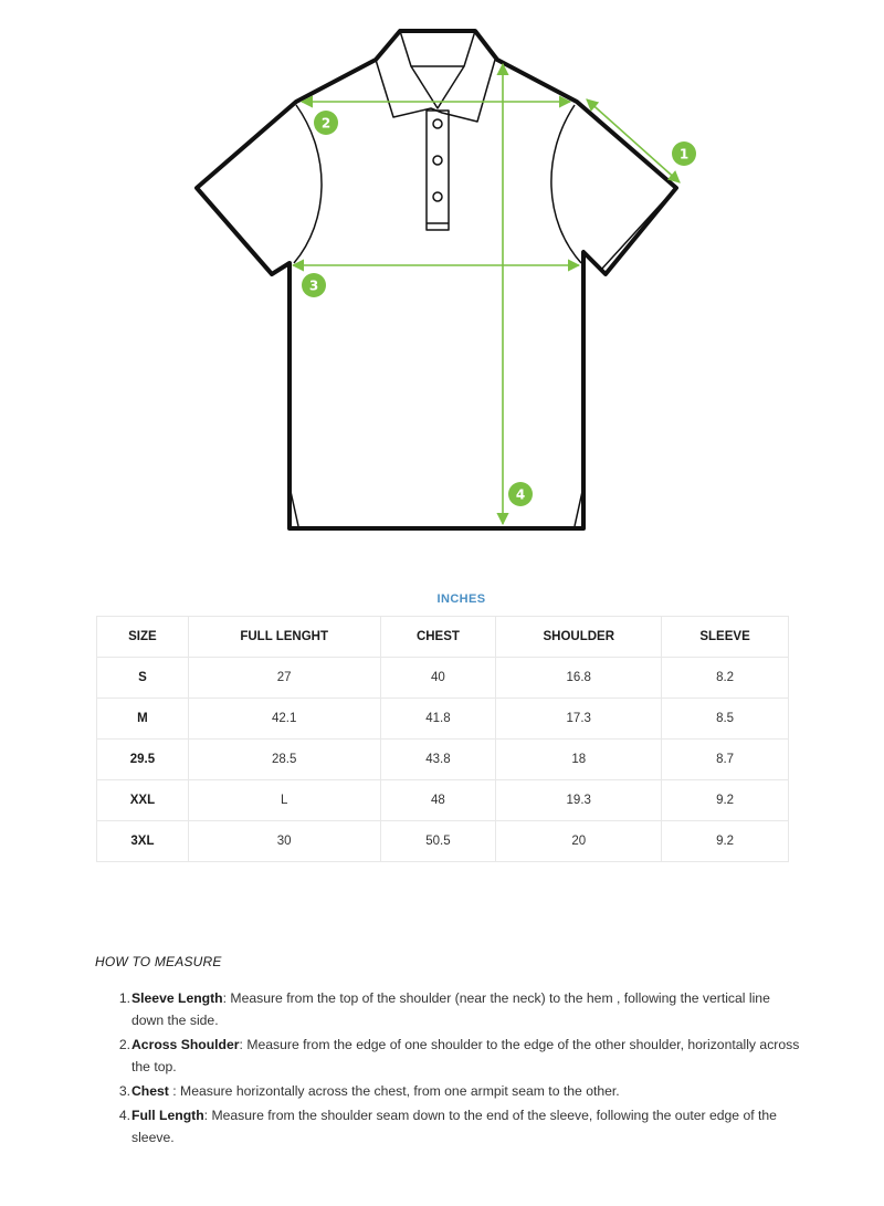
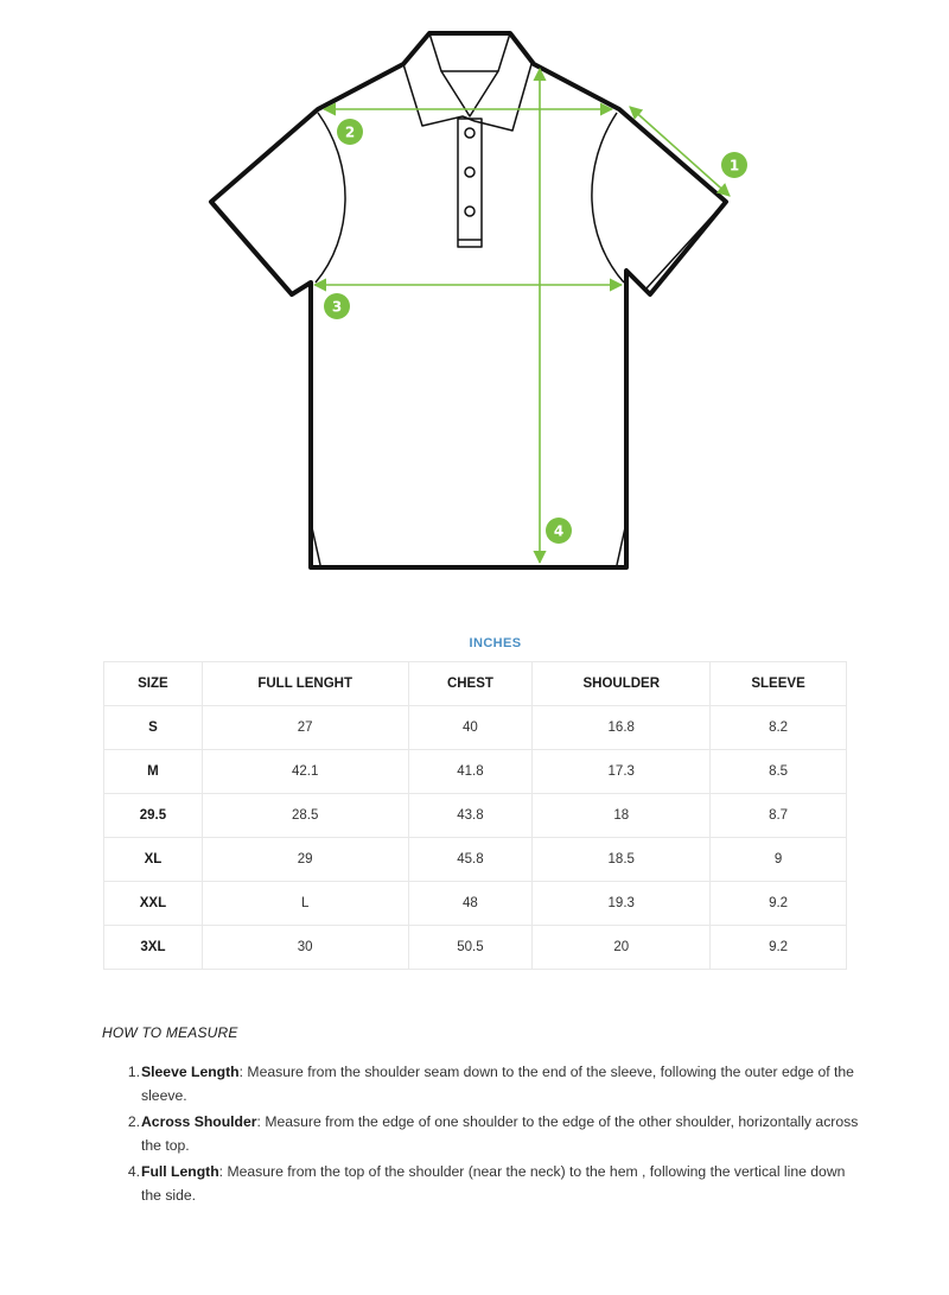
  1
  2
  3
  4
  INCHES
  SIZE	FULL LENGHT	CHEST	SHOULDER	SLEEVE
  S	27	40	16.8	8.2
  M	42.1	41.8	17.3	8.5
  29.5	28.5	43.8	18	8.7
+ XL	29	45.8	18.5	9
  XXL	L	48	19.3	9.2
  3XL	30	50.5	20	9.2
  HOW TO MEASURE
  1.
- Sleeve Length: Measure from the top of the shoulder (near the neck) to the hem , following the vertical line down the side.
+ Sleeve Length: Measure from the shoulder seam down to the end of the sleeve, following the outer edge of the sleeve.
  2.
  Across Shoulder: Measure from the edge of one shoulder to the edge of the other shoulder, horizontally across the top.
- 3.
- Chest : Measure horizontally across the chest, from one armpit seam to the other.
  4.
- Full Length: Measure from the shoulder seam down to the end of the sleeve, following the outer edge of the sleeve.
+ Full Length: Measure from the top of the shoulder (near the neck) to the hem , following the vertical line down the side.
